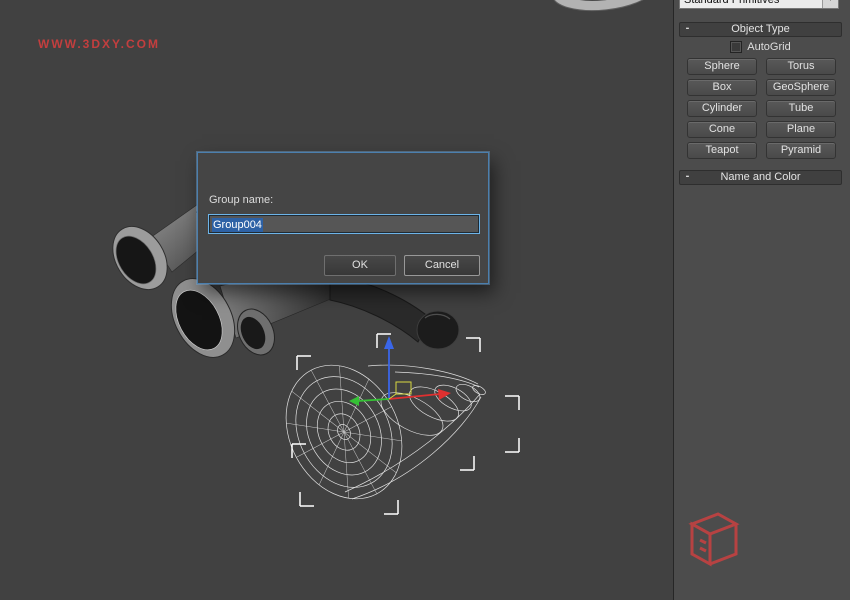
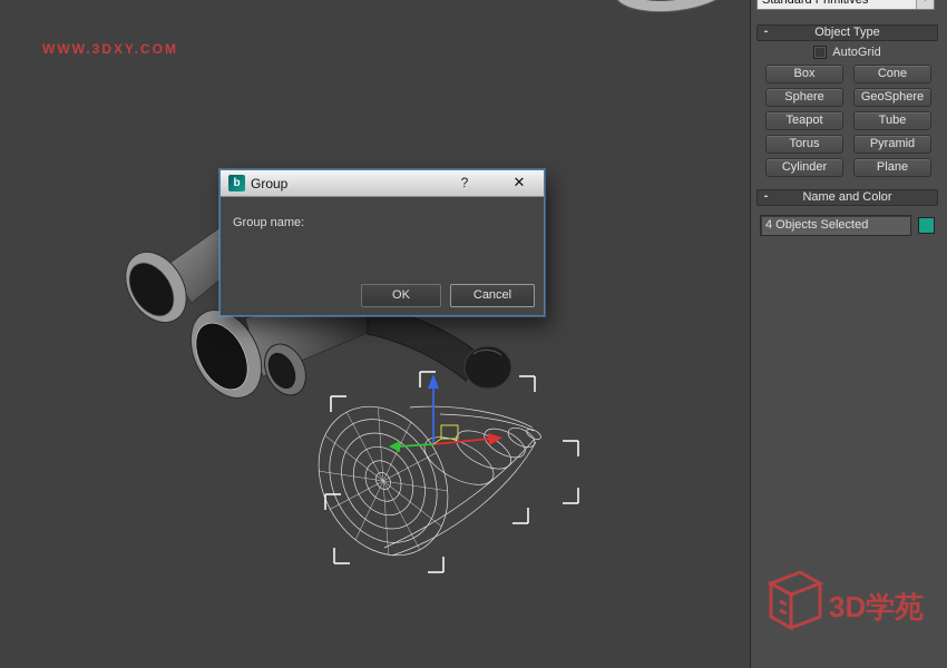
  WWW.3DXY.COM
+ b
+ Group
+ ?
+ ✕
  Group name:
- Group004
  OK
  Cancel
  Standard Primitives
  -
  Object Type
  AutoGrid
- Sphere
+ Box
- Torus
+ Cone
- Box
+ Sphere
  GeoSphere
- Cylinder
+ Teapot
  Tube
- Cone
+ Torus
- Plane
+ Pyramid
- Teapot
+ Cylinder
- Pyramid
+ Plane
  -
  Name and Color
+ 4 Objects Selected
+ 3D学苑
